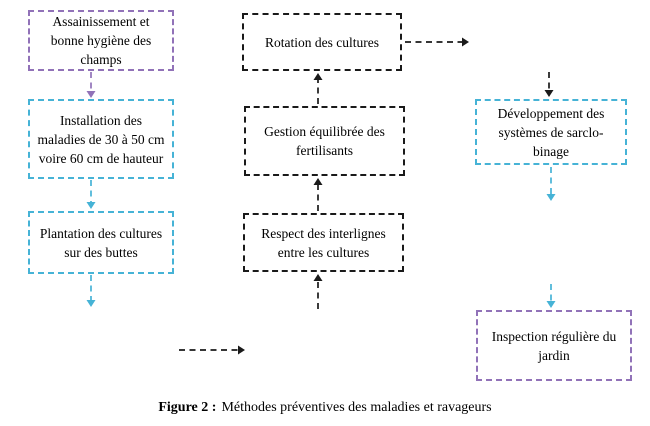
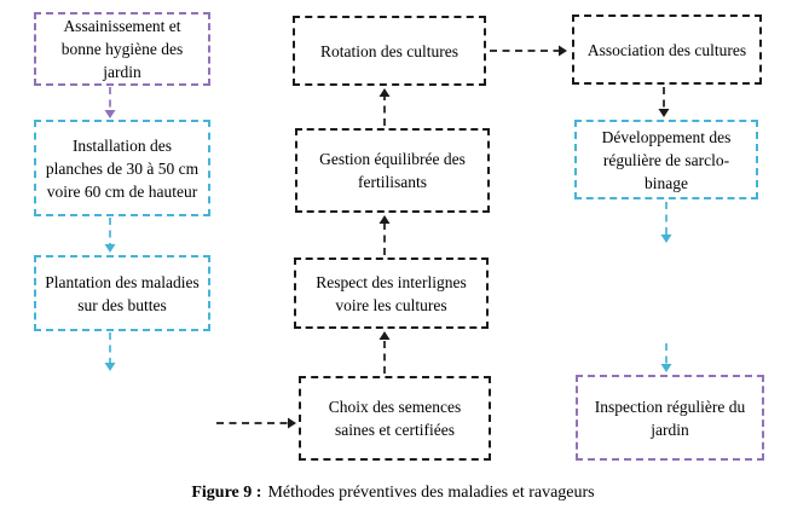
- Assainissement et bonne hygiène des champs
+ Assainissement et bonne hygiène des jardin
- Installation des maladies de 30 à 50 cm voire 60 cm de hauteur
+ Installation des planches de 30 à 50 cm voire 60 cm de hauteur
- Plantation des cultures sur des buttes
+ Plantation des maladies sur des buttes
  Rotation des cultures
  Gestion équilibrée des fertilisants
- Respect des interlignes entre les cultures
+ Respect des interlignes voire les cultures
+ Choix des semences saines et certifiées
+ Association des cultures
- Développement des systèmes de sarclo-binage
+ Développement des régulière de sarclo-binage
  Inspection régulière du jardin
- Figure 2 : Méthodes préventives des maladies et ravageurs
+ Figure 9 : Méthodes préventives des maladies et ravageurs
